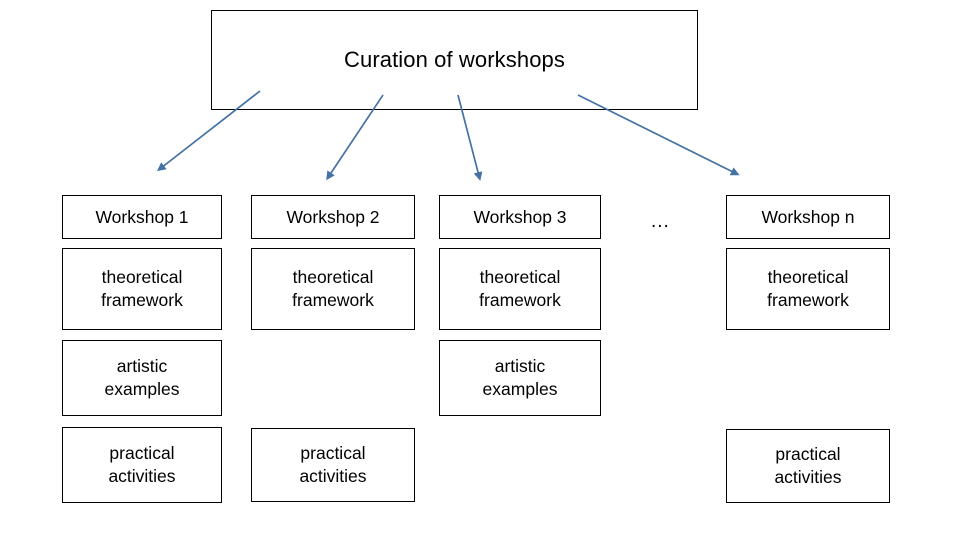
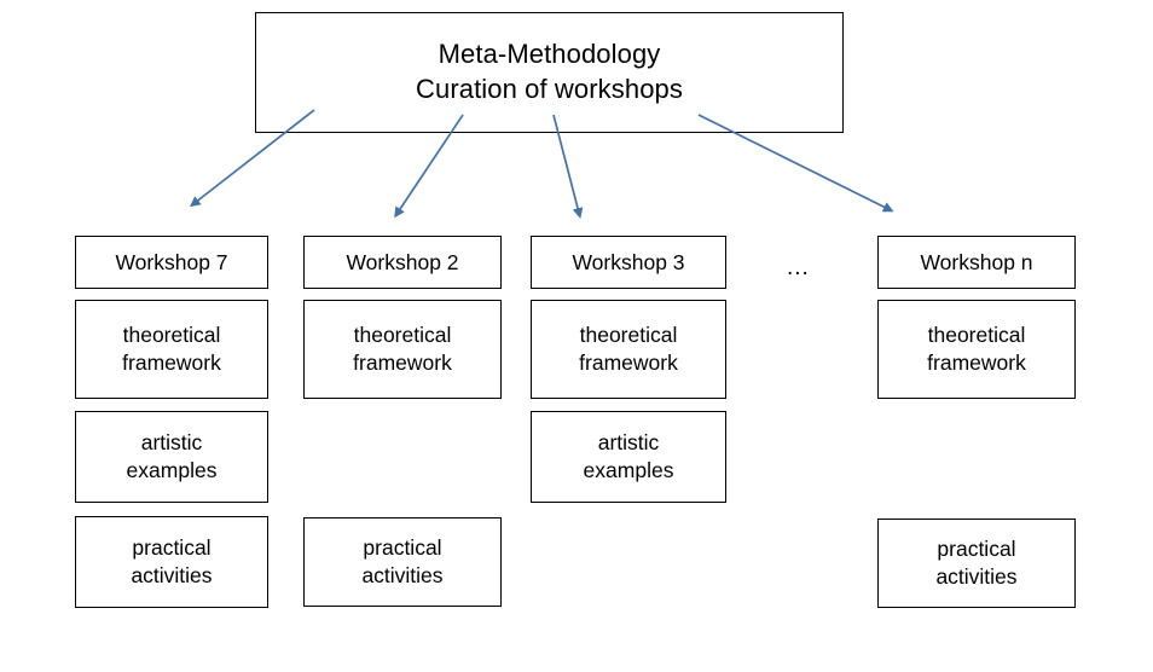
+ Meta-Methodology
  Curation of workshops
- Workshop 1
+ Workshop 7
  theoretical
  framework
  artistic
  examples
  practical
  activities
  Workshop 2
  theoretical
  framework
  practical
  activities
  Workshop 3
  theoretical
  framework
  artistic
  examples
  ...
  Workshop n
  theoretical
  framework
  practical
  activities
